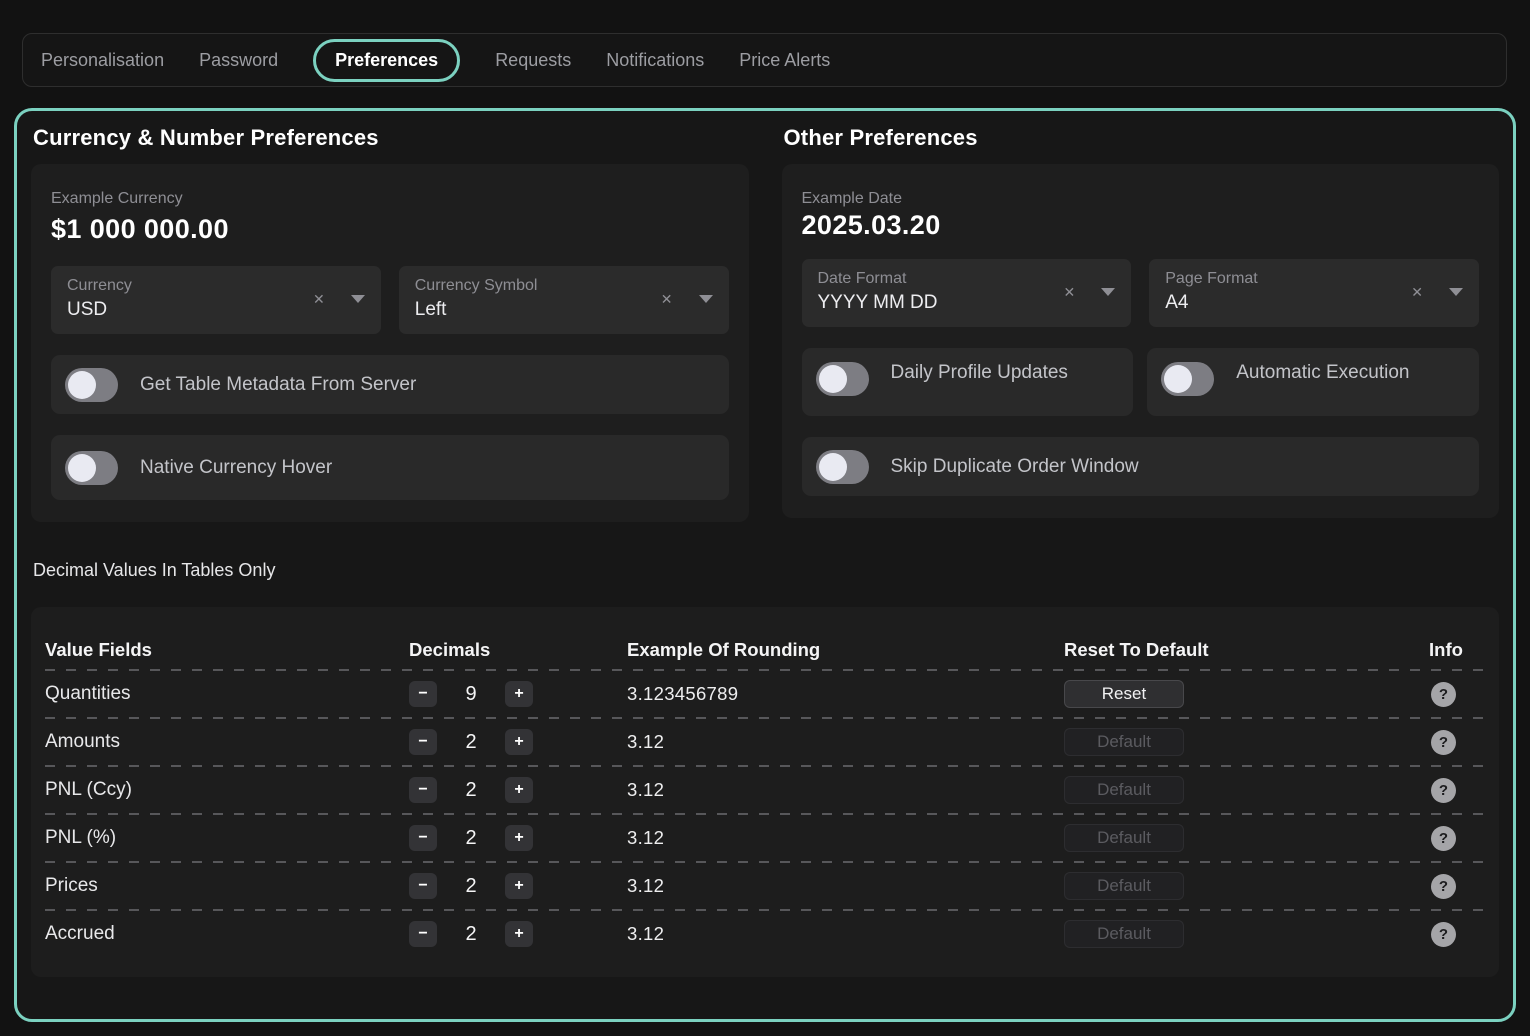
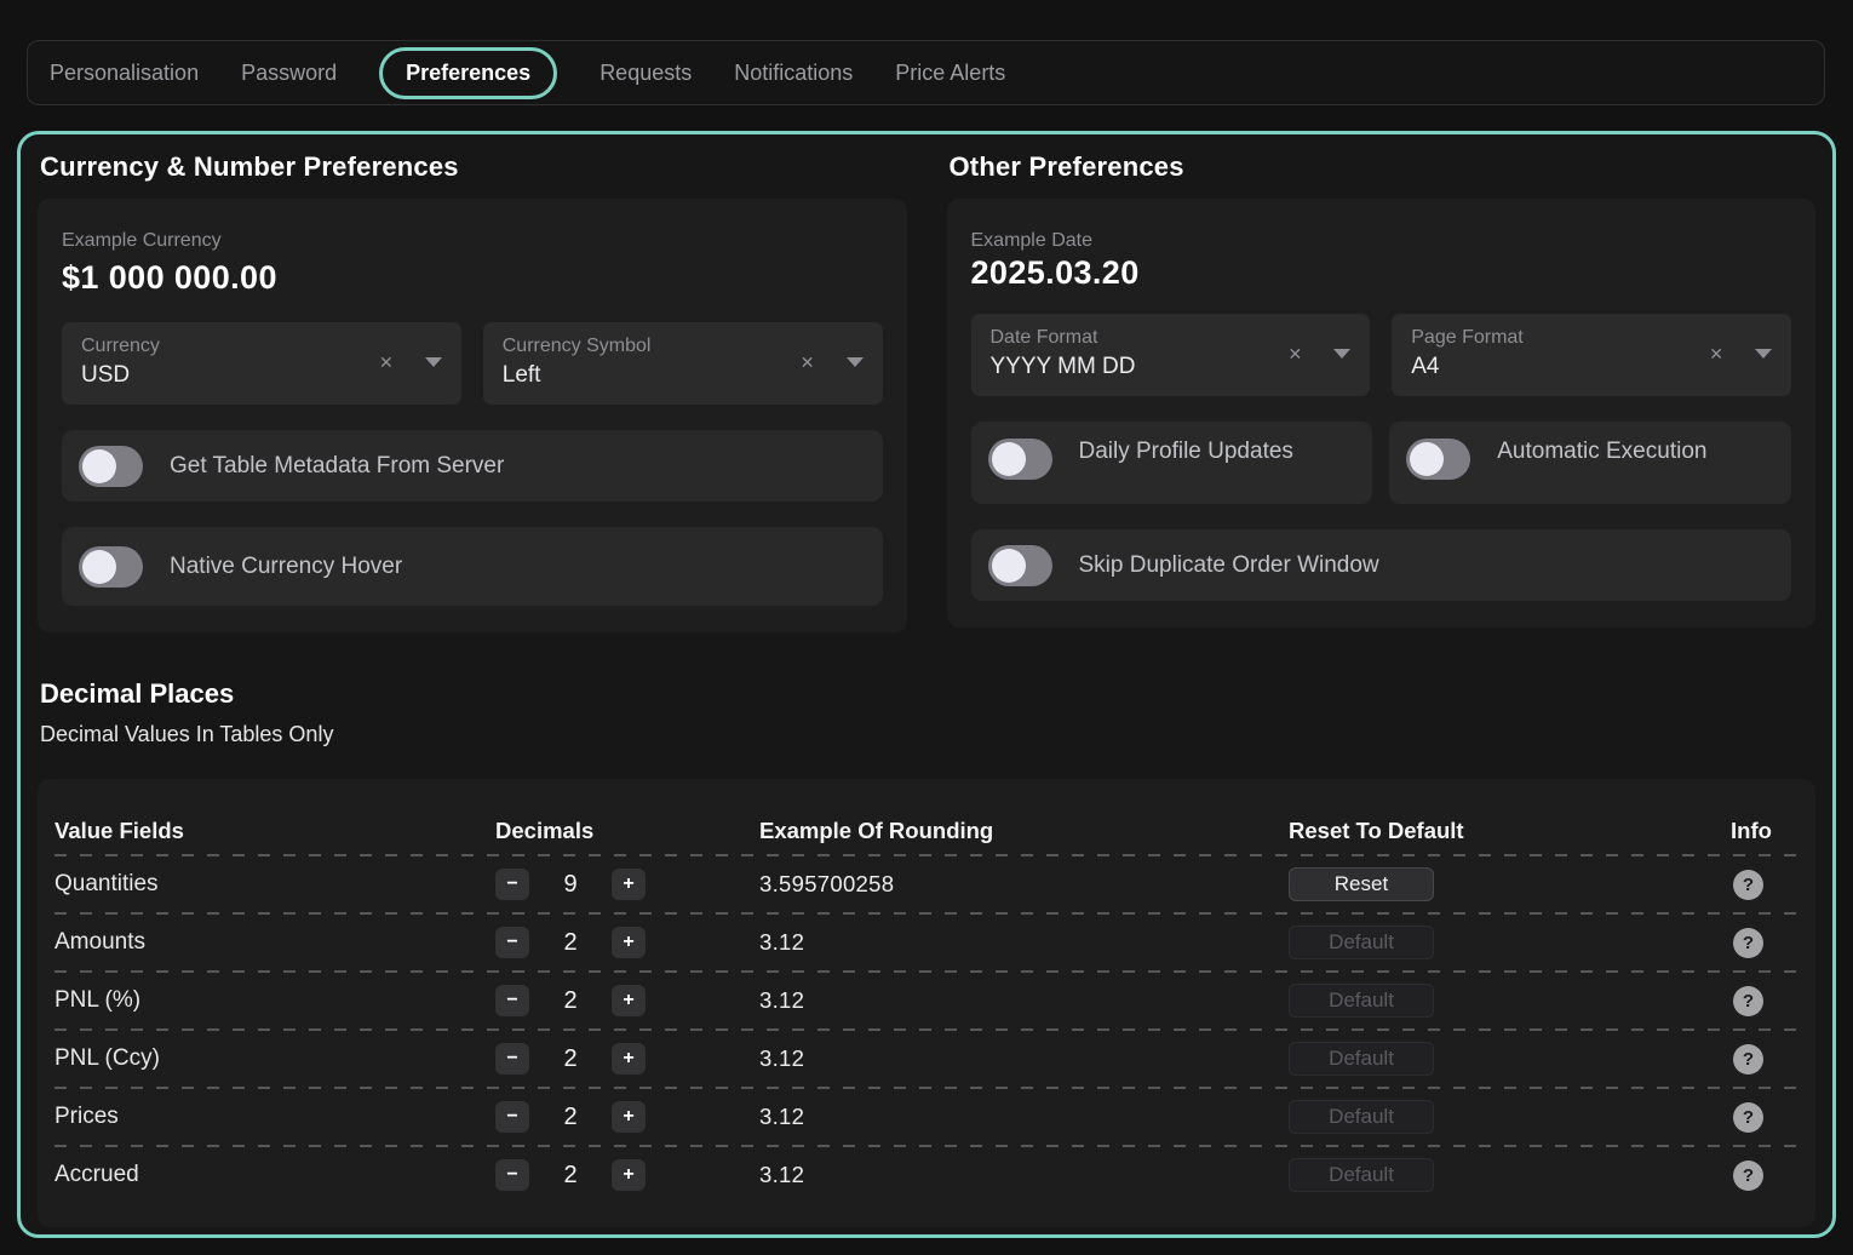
  Personalisation
  Password
  Preferences
  Requests
  Notifications
  Price Alerts
  Currency & Number Preferences
  Example Currency
  $1 000 000.00
  Currency
  USD
  ✕
  Currency Symbol
  Left
  ✕
  Get Table Metadata From Server
  Native Currency Hover
  Other Preferences
  Example Date
  2025.03.20
  Date Format
  YYYY MM DD
  ✕
  Page Format
  A4
  ✕
  Daily Profile Updates
  Automatic Execution
  Skip Duplicate Order Window
+ Decimal Places
  Decimal Values In Tables Only
  Value Fields
  Decimals
  Example Of Rounding
  Reset To Default
  Info
  Quantities
  −
  9
  +
- 3.123456789
+ 3.595700258
  Reset
  ?
  Amounts
  −
  2
  +
  3.12
  Default
  ?
- PNL (Ccy)
+ PNL (%)
  −
  2
  +
  3.12
  Default
  ?
- PNL (%)
+ PNL (Ccy)
  −
  2
  +
  3.12
  Default
  ?
  Prices
  −
  2
  +
  3.12
  Default
  ?
  Accrued
  −
  2
  +
  3.12
  Default
  ?
